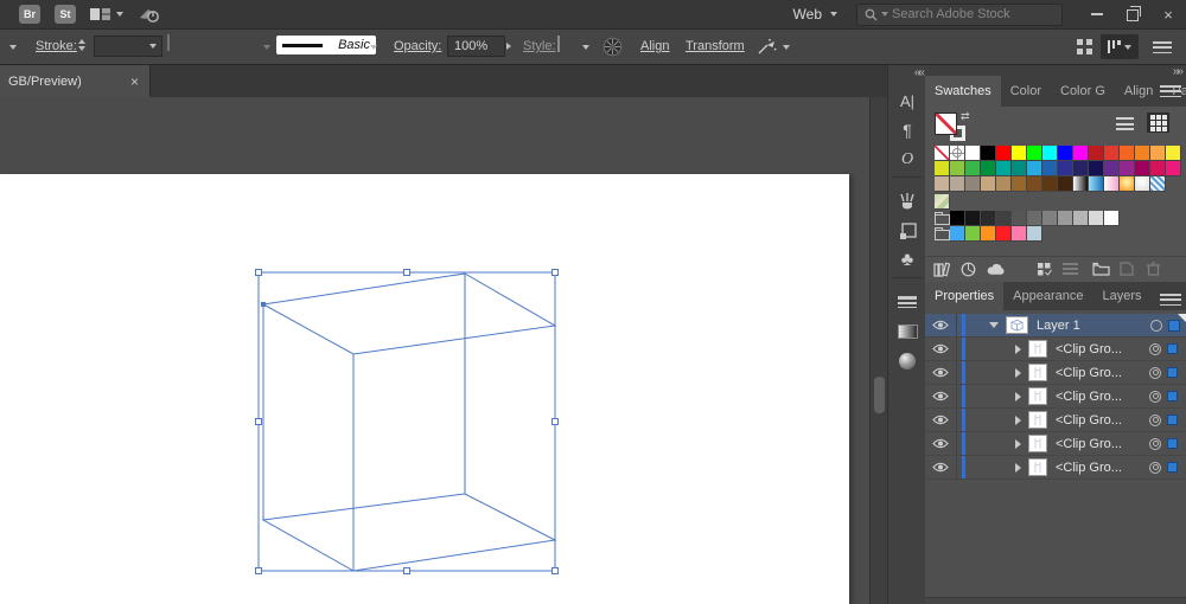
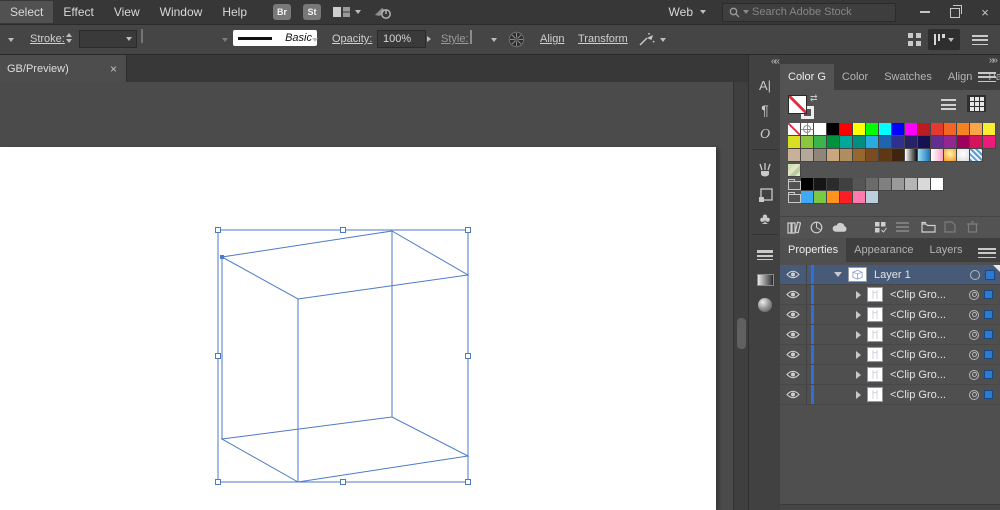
+ Select
+ Effect
+ View
+ Window
+ Help
  Br
  St
  Web
  Search Adobe Stock
  ×
  Stroke:
  Basic
  Opacity:
  100%
  Style:
  Align
  Transform
  GB/Preview)
  ×
  ««
  A|
  ¶
  O
  ♣
  »»
- Swatches
+ Color G
  Color
- Color G
+ Swatches
  Align
  ⇄
  Properties
  Appearance
  Layers
  Layer 1
  <Clip Gro...
  <Clip Gro...
  <Clip Gro...
  <Clip Gro...
  <Clip Gro...
  <Clip Gro...
